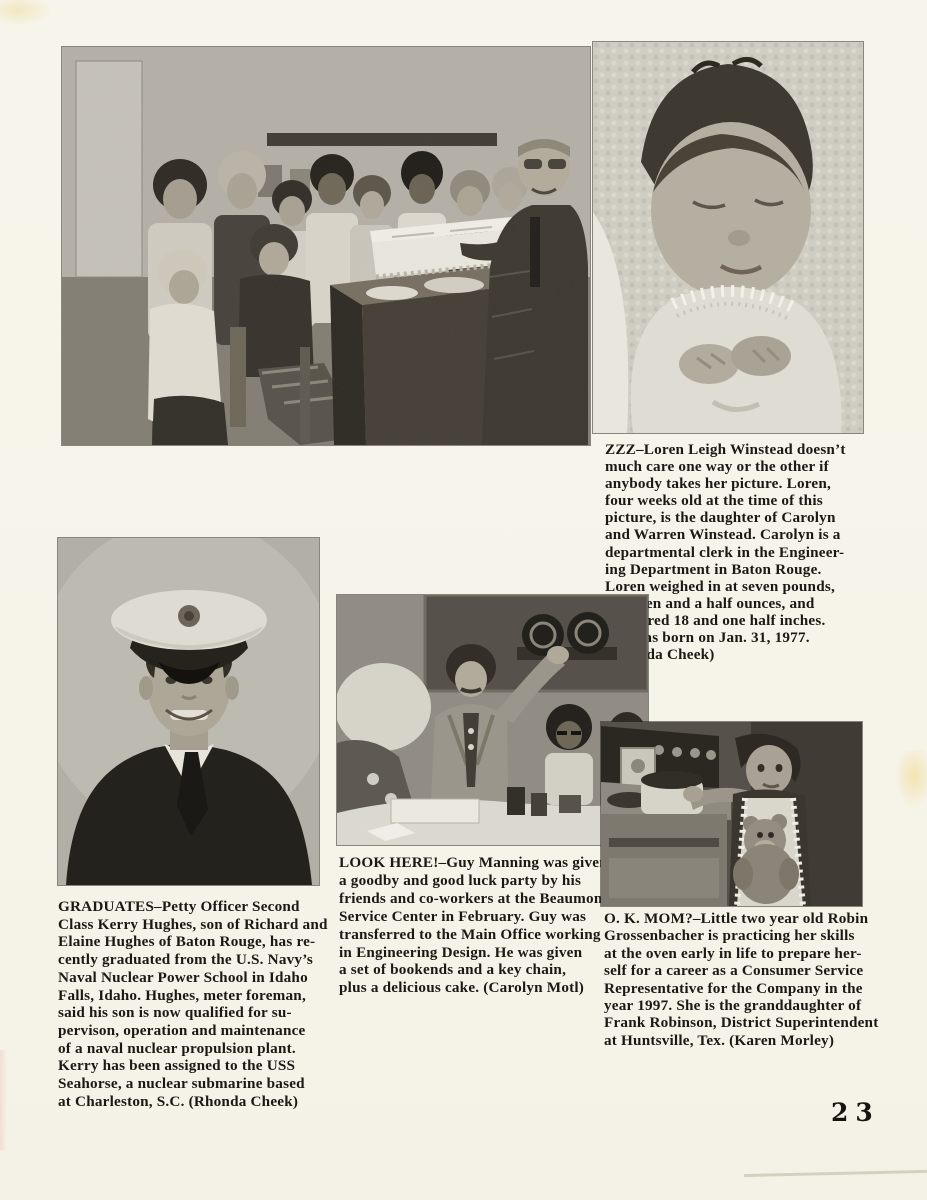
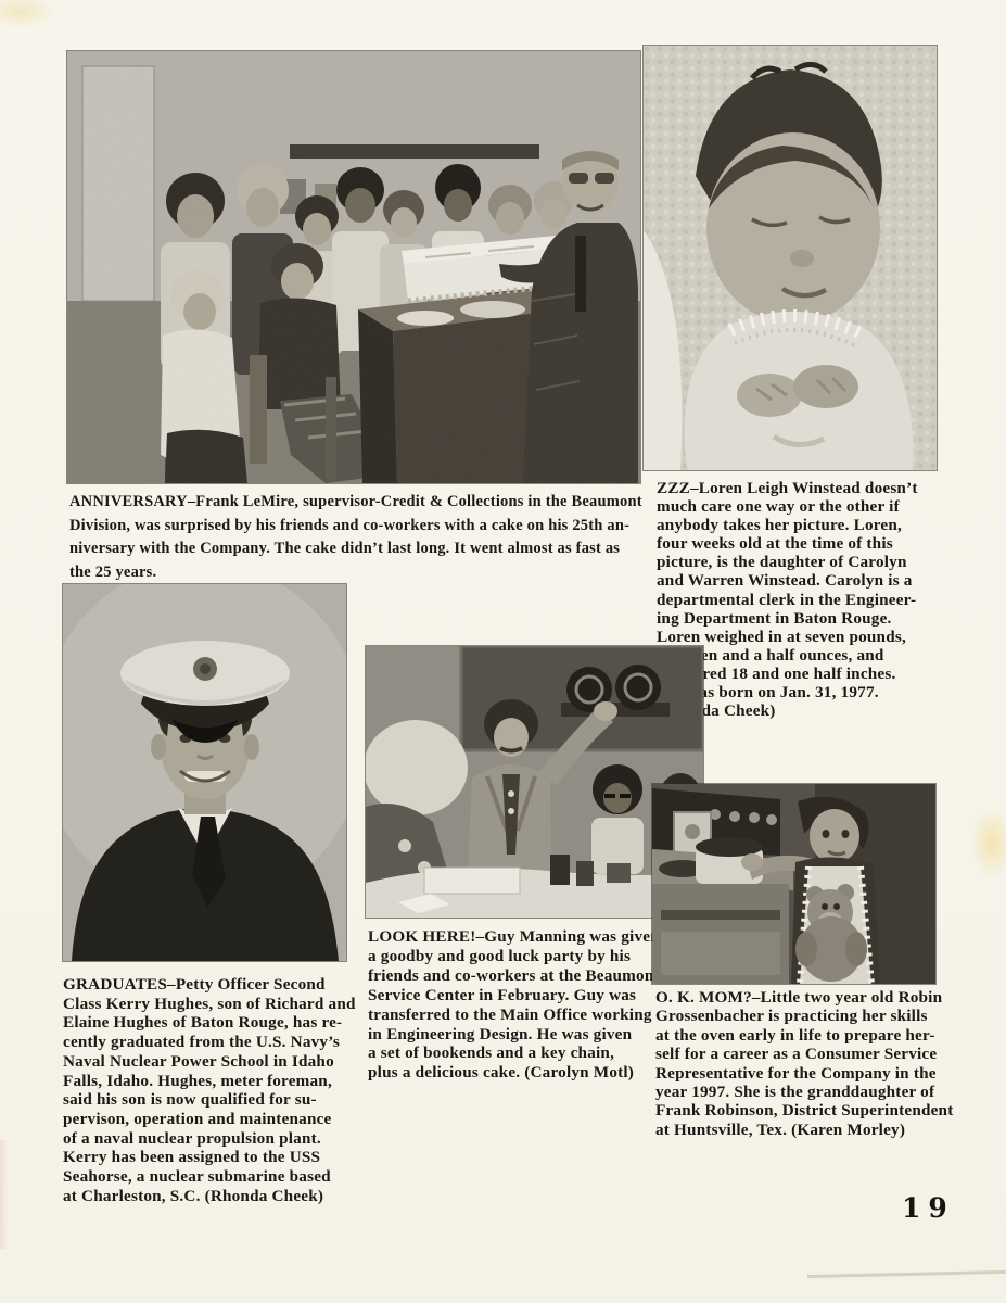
+ ANNIVERSARY–Frank LeMire, supervisor-Credit & Collections in the Beaumont
+ Division, was surprised by his friends and co-workers with a cake on his 25th an-
+ niversary with the Company. The cake didn’t last long. It went almost as fast as
+ the 25 years.
  ZZZ–Loren Leigh Winstead doesn’t
  much care one way or the other if
  anybody takes her picture. Loren,
  four weeks old at the time of this
  picture, is the daughter of Carolyn
  and Warren Winstead. Carolyn is a
  departmental clerk in the Engineer-
  ing Department in Baton Rouge.
  Loren weighed in at seven pounds,
  en and a half ounces, and
  red 18 and one half inches.
  as born on Jan. 31, 1977.
  GRADUATES–Petty Officer Second
  Class Kerry Hughes, son of Richard and
  Elaine Hughes of Baton Rouge, has re-
  cently graduated from the U.S. Navy’s
  Naval Nuclear Power School in Idaho
  Falls, Idaho. Hughes, meter foreman,
  said his son is now qualified for su-
  pervison, operation and maintenance
  of a naval nuclear propulsion plant.
  Kerry has been assigned to the USS
  Seahorse, a nuclear submarine based
  at Charleston, S.C. (Rhonda Cheek)
  LOOK HERE!–Guy Manning was give
  a goodby and good luck party by his
  friends and co-workers at the Beaumon
  Service Center in February. Guy was
  transferred to the Main Office working
  in Engineering Design. He was given
  a set of bookends and a key chain,
  plus a delicious cake. (Carolyn Motl)
  O. K. MOM?–Little two year old Robin
  Grossenbacher is practicing her skills
  at the oven early in life to prepare her-
  self for a career as a Consumer Service
  Representative for the Company in the
  year 1997. She is the granddaughter of
  Frank Robinson, District Superintendent
  at Huntsville, Tex. (Karen Morley)
- 23
+ 19
